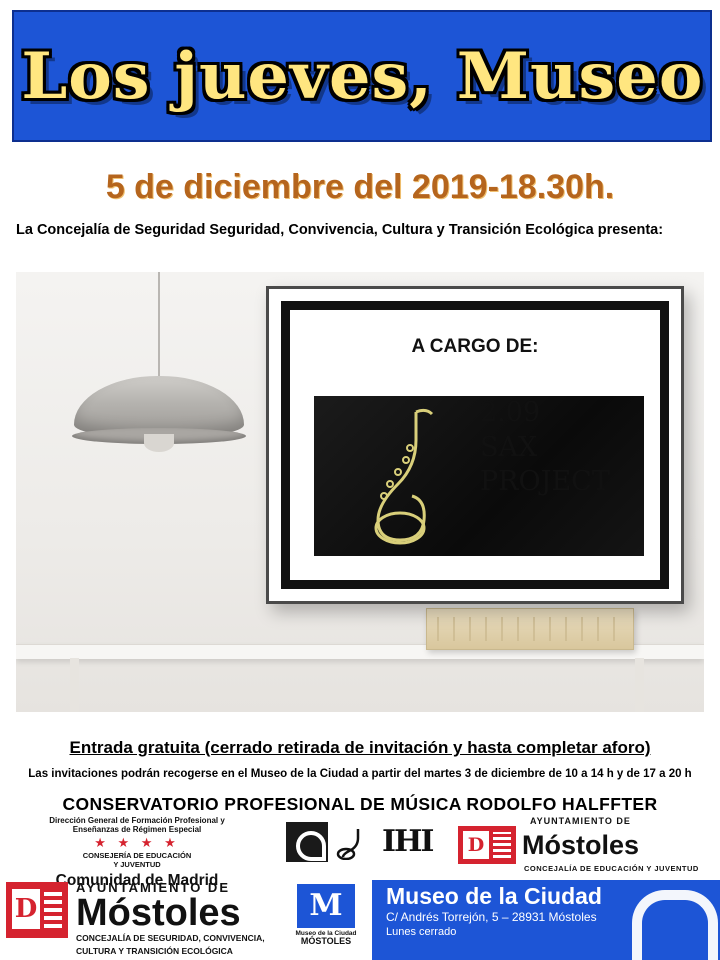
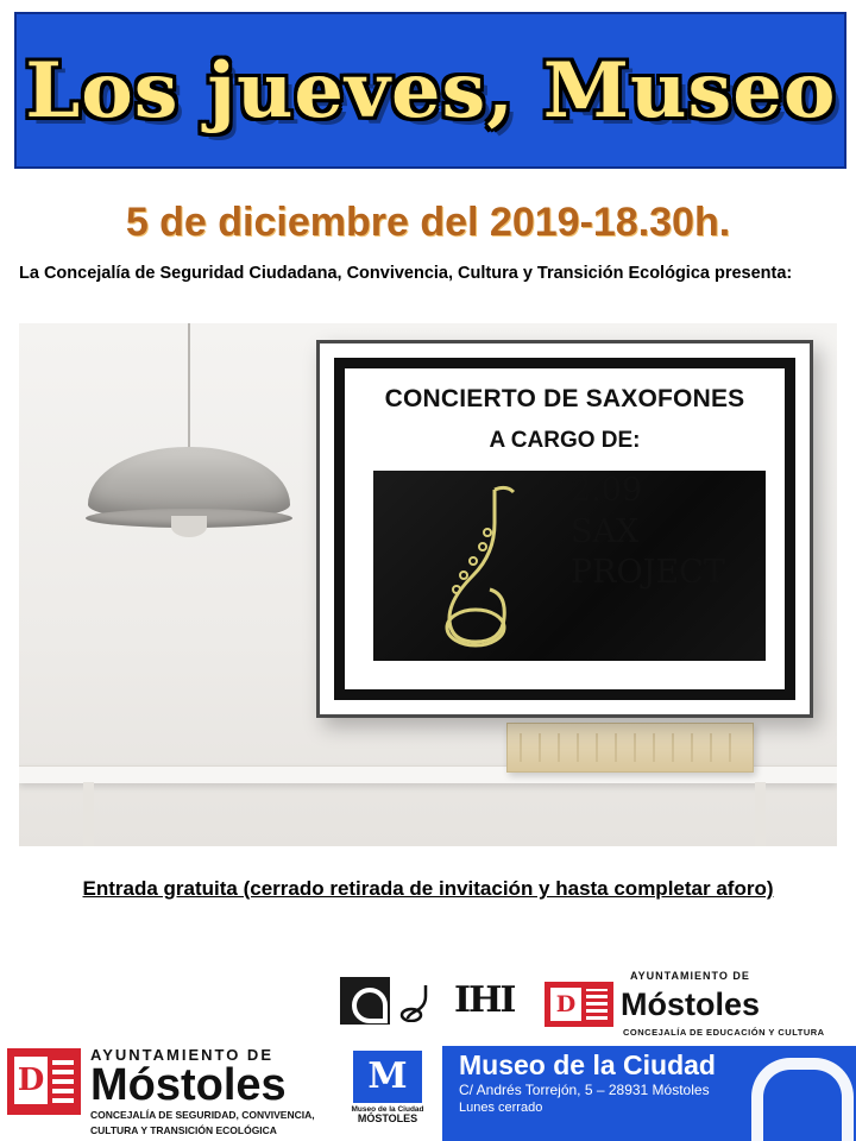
  Los jueves, Museo
  5 de diciembre del 2019-18.30h.
- La Concejalía de Seguridad Seguridad, Convivencia, Cultura y Transición Ecológica presenta:
+ La Concejalía de Seguridad Ciudadana, Convivencia, Cultura y Transición Ecológica presenta:
+ CONCIERTO DE SAXOFONES
  A CARGO DE:
  Entrada gratuita (cerrado retirada de invitación y hasta completar aforo)
- Las invitaciones podrán recogerse en el Museo de la Ciudad a partir del martes 3 de diciembre de 10 a 14 h y de 17 a 20 h
- CONSERVATORIO PROFESIONAL DE MÚSICA RODOLFO HALFFTER
- Dirección General de Formación Profesional y
- Enseñanzas de Régimen Especial
- ★ ★ ★ ★
- CONSEJERÍA DE EDUCACIÓN
- Y JUVENTUD
- Comunidad de Madrid
  IHI
  AYUNTAMIENTO DE
  D
  Móstoles
- CONCEJALÍA DE EDUCACIÓN Y JUVENTUD
+ CONCEJALÍA DE EDUCACIÓN Y CULTURA
  D
  AYUNTAMIENTO DE
  Móstoles
  CONCEJALÍA DE SEGURIDAD, CONVIVENCIA,
  CULTURA Y TRANSICIÓN ECOLÓGICA
  M
  MÓSTOLES
  Museo de la Ciudad
  C/ Andrés Torrejón, 5 – 28931 Móstoles
  Lunes cerrado
